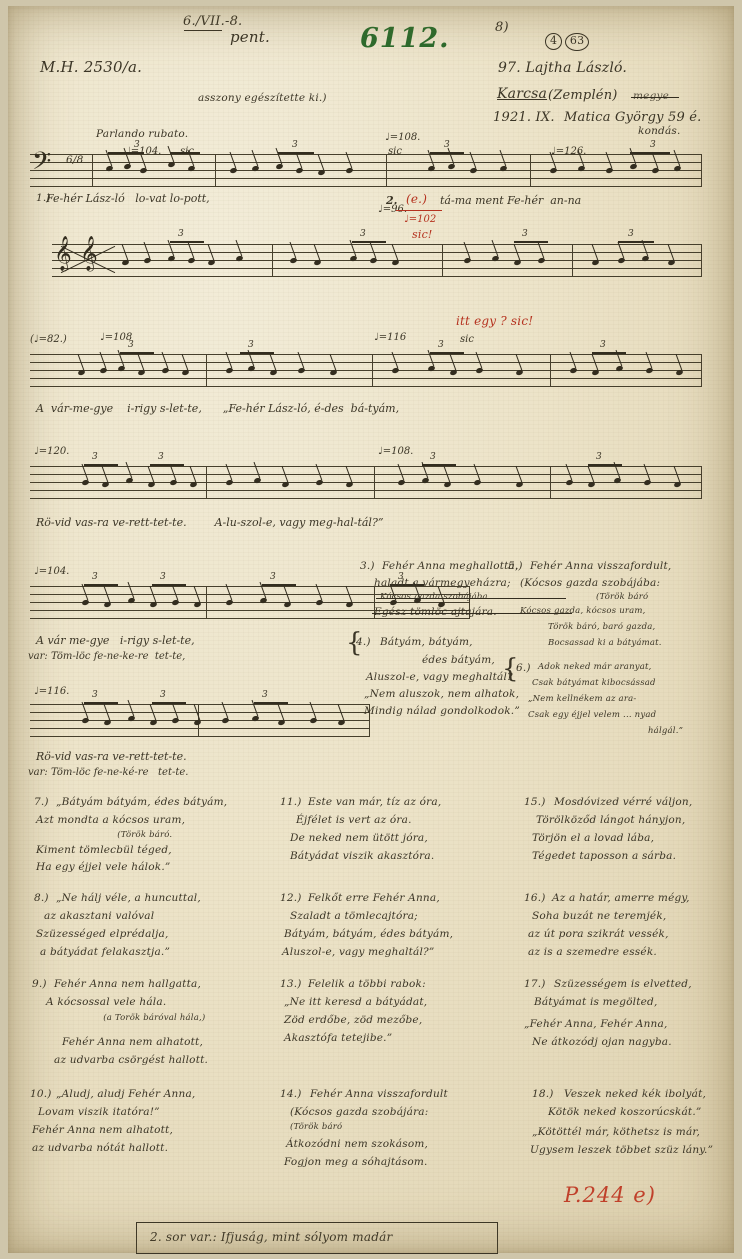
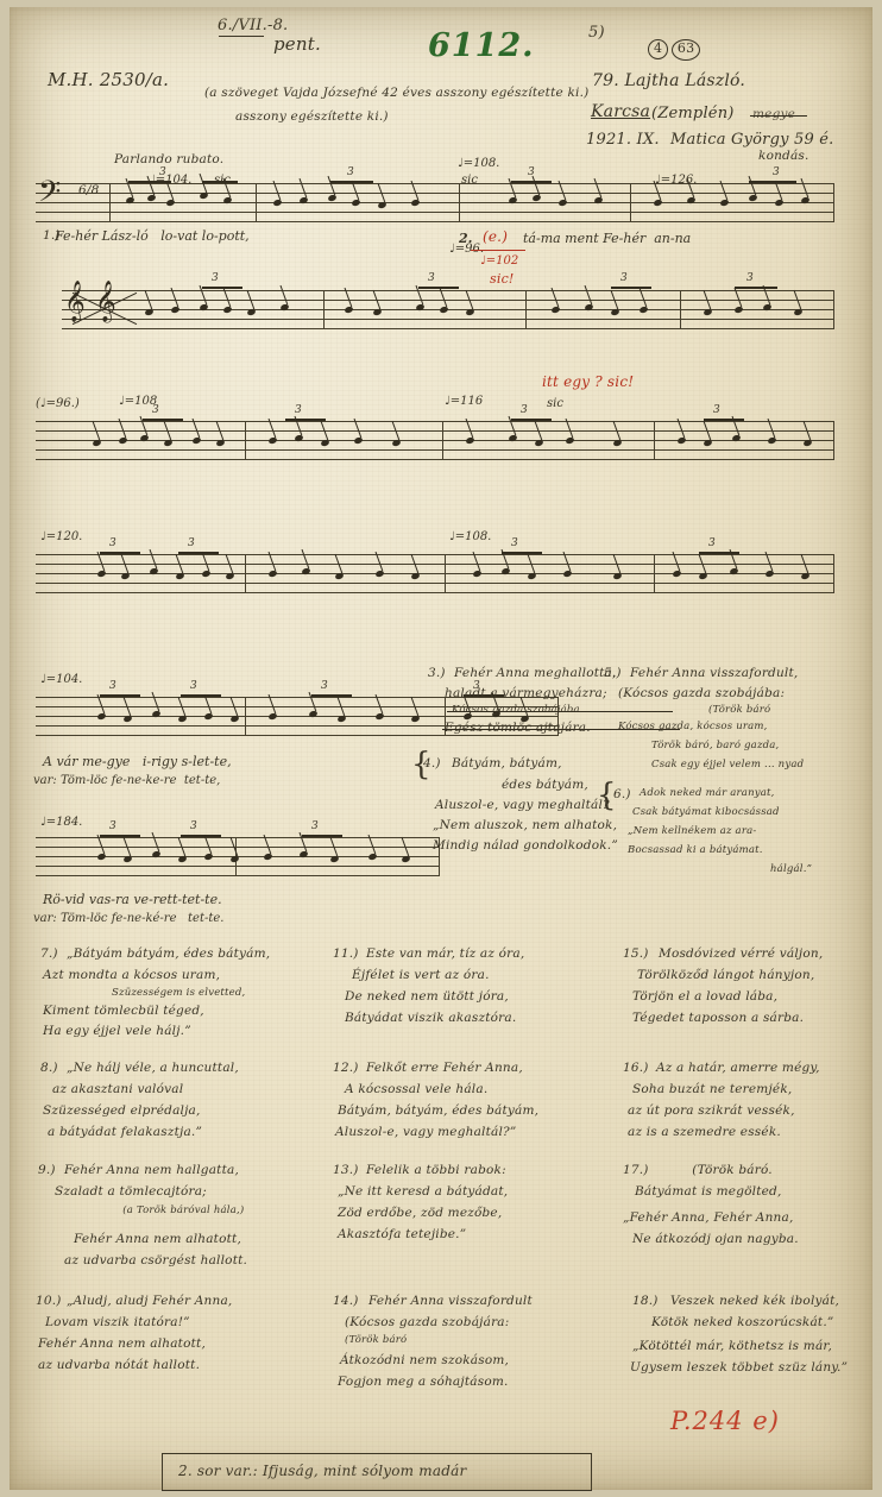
  6./VII.-8.
  pent.
  6112.
- 8)
+ 5)
  4
  63
  M.H. 2530/a.
+ (a szöveget Vajda Józsefné 42 éves asszony egészítette ki.)
  asszony egészítette ki.)
- 97. Lajtha László.
+ 79. Lajtha László.
  Karcsa
  (Zemplén)
  megye
  1921. IX.
  Matica György 59 é.
  kondás.
  Parlando rubato.
  ♩=108.
  sic
  ♩=126.
  𝄢
  6/8
  3
  3
  3
  3
  Fe-hér Lász-ló lo-vat lo-pott,
  1.)
  2.
  (e.)
  tá-ma ment Fe-hér an-na
  ♩=102
  sic!
  3
  3
  3
  3
  itt egy ? sic!
- (♩=82.)
+ (♩=96.)
  ♩=108
  ♩=116
  sic
  3
  3
  3
  3
- A vár-me-gye i-rigy s-let-te, „Fe-hér Lász-ló, é-des bá-tyám,
  ♩=120.
  ♩=108.
  3
  3
  3
  3
- Rö-vid vas-ra ve-rett-tet-te. A-lu-szol-e, vagy meg-hal-tál?”
  ♩=104.
  3
  3
  3
  3
  A vár me-gye i-rigy s-let-te,
  var: Töm-löc fe-ne-ke-re tet-te,
- ♩=116.
+ ♩=184.
  3
  3
  3
  Rö-vid vas-ra ve-rett-tet-te.
  var: Töm-löc fe-ne-ké-re tet-te.
  3.)
  Fehér Anna meghallotta,
  haladt a vármegyeházra;
  Egész tömlöc ajtajára.
  Kócsos gazda szobájába
  4.)
  Bátyám, bátyám,
  édes bátyám,
  Aluszol-e, vagy meghaltál?
  „Nem aluszok, nem alhatok,
  Mindig nálad gondolkodok.”
  5.)
  Fehér Anna visszafordult,
  (Kócsos gazda szobájába:
  (Török báró
  Kócsos gazda, kócsos uram,
  Török báró, baró gazda,
- Bocsassad ki a bátyámat.
+ Csak egy éjjel velem ... nyad
  6.)
  Adok neked már aranyat,
  Csak bátyámat kibocsássad
  „Nem kellnékem az ara-
- Csak egy éjjel velem ... nyad
+ Bocsassad ki a bátyámat.
  hálgál.”
  {
  {
  7.)
  „Bátyám bátyám, édes bátyám,
  Azt mondta a kócsos uram,
- (Török báró.
+ Szüzességem is elvetted,
  Kiment tömlecbül téged,
- Ha egy éjjel vele hálok.”
+ Ha egy éjjel vele hálj.”
  8.)
  „Ne hálj véle, a huncuttal,
  az akasztani valóval
  Szüzességed elprédalja,
  a bátyádat felakasztja.”
  9.)
  Fehér Anna nem hallgatta,
- A kócsossal vele hála.
+ Szaladt a tömlecajtóra;
  (a Torök báróval hála,)
  Fehér Anna nem alhatott,
  az udvarba csörgést hallott.
  10.)
  „Aludj, aludj Fehér Anna,
  Lovam viszik itatóra!”
  Fehér Anna nem alhatott,
  az udvarba nótát hallott.
  11.)
  Este van már, tíz az óra,
  Éjfélet is vert az óra.
  De neked nem ütött jóra,
  Bátyádat viszik akasztóra.
  12.)
  Felkőt erre Fehér Anna,
- Szaladt a tömlecajtóra;
+ A kócsossal vele hála.
  Bátyám, bátyám, édes bátyám,
  Aluszol-e, vagy meghaltál?”
  13.)
  Felelik a többi rabok:
  „Ne itt keresd a bátyádat,
  Zöd erdőbe, zöd mezőbe,
  Akasztófa tetejibe.”
  14.)
  Fehér Anna visszafordult
  (Kócsos gazda szobájára:
  (Török báró
  Átkozódni nem szokásom,
  Fogjon meg a sóhajtásom.
  15.)
  Mosdóvized vérré váljon,
  Törölköződ lángot hányjon,
  Törjön el a lovad lába,
  Tégedet taposson a sárba.
  16.)
  Az a határ, amerre mégy,
  Soha buzát ne teremjék,
  az út pora szikrát vessék,
  az is a szemedre essék.
  17.)
- Szüzességem is elvetted,
+ (Török báró.
  Bátyámat is megölted,
  „Fehér Anna, Fehér Anna,
  Ne átkozódj ojan nagyba.
  18.)
  Veszek neked kék ibolyát,
  Kötök neked koszorúcskát.”
  „Kötöttél már, köthetsz is már,
  Ugysem leszek többet szüz lány.”
  P.244 e)
  2. sor var.: Ifjuság, mint sólyom madár
